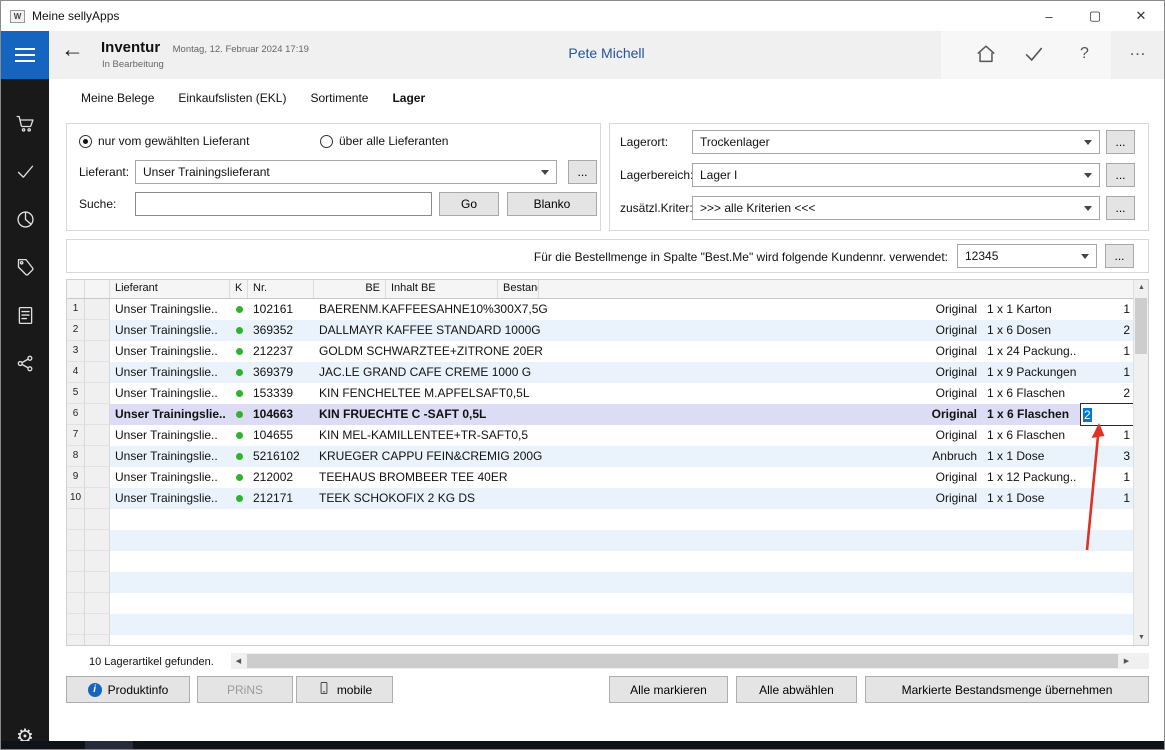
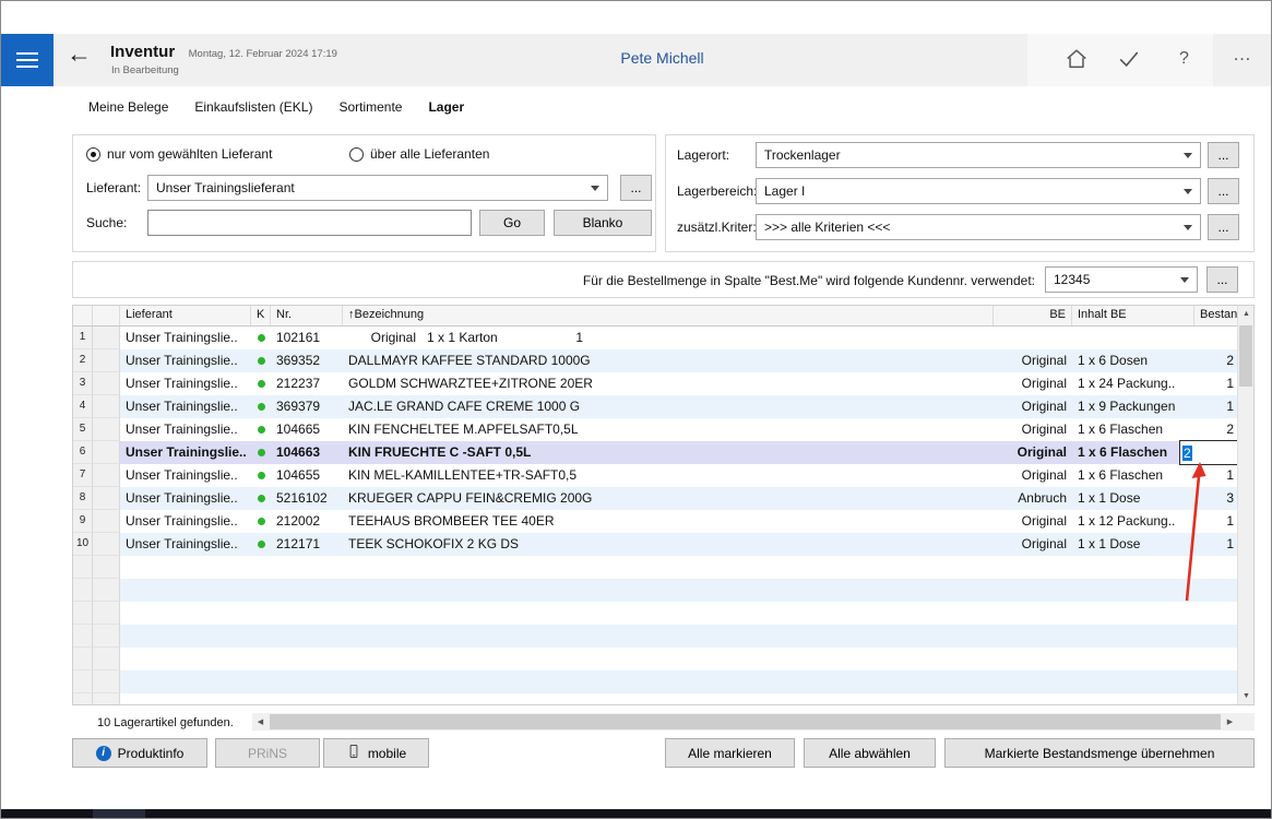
- W
- Meine sellyApps
- –
- ▢
- ✕
  ←
  Inventur Montag, 12. Februar 2024 17:19
  In Bearbeitung
  Pete Michell
  ?
  …
- ⚙
  Meine Belege
  Einkaufslisten (EKL)
  Sortimente
  Lager
  nur vom gewählten Lieferant
  über alle Lieferanten
  Lieferant:
  Unser Trainingslieferant
  ...
  Suche:
  Go
  Blanko
  Lagerort:
  Trockenlager
  ...
  Lagerbereich
  Lager I
  ...
  zusätzl.Kriter
  >>> alle Kriterien <<<
  ...
  Für die Bestellmenge in Spalte "Best.Me" wird folgende Kundennr. verwendet:
  12345
  ...
  Lieferant
  K
  Nr.
+ ↑Bezeichnung
  BE
  Inhalt BE
  Bestan
  1
  Unser Trainingslie..
  102161
- BAERENM.KAFFEESAHNE10%300X7,5G
  Original
  1 x 1 Karton
  1
  2
  Unser Trainingslie..
  369352
  DALLMAYR KAFFEE STANDARD 1000G
  Original
  1 x 6 Dosen
  2
  3
  Unser Trainingslie..
  212237
  GOLDM SCHWARZTEE+ZITRONE 20ER
  Original
  1 x 24 Packung..
  1
  4
  Unser Trainingslie..
  369379
  JAC.LE GRAND CAFE CREME 1000 G
  Original
  1 x 9 Packungen
  1
  5
  Unser Trainingslie..
- 153339
+ 104665
  KIN FENCHELTEE M.APFELSAFT0,5L
  Original
  1 x 6 Flaschen
  2
  6
  Unser Trainingslie..
  104663
  KIN FRUECHTE C -SAFT 0,5L
  Original
  1 x 6 Flaschen
  2
  7
  Unser Trainingslie..
  104655
  KIN MEL-KAMILLENTEE+TR-SAFT0,5
  Original
  1 x 6 Flaschen
  1
  8
  Unser Trainingslie..
  5216102
  KRUEGER CAPPU FEIN&CREMIG 200G
  Anbruch
  1 x 1 Dose
  3
  9
  Unser Trainingslie..
  212002
  TEEHAUS BROMBEER TEE 40ER
  Original
  1 x 12 Packung..
  1
  10
  Unser Trainingslie..
  212171
  TEEK SCHOKOFIX 2 KG DS
  Original
  1 x 1 Dose
  1
  10 Lagerartikel gefunden.
  i
  Produktinfo
  PRiNS
  mobile
  Alle markieren
  Alle abwählen
  Markierte Bestandsmenge übernehmen
